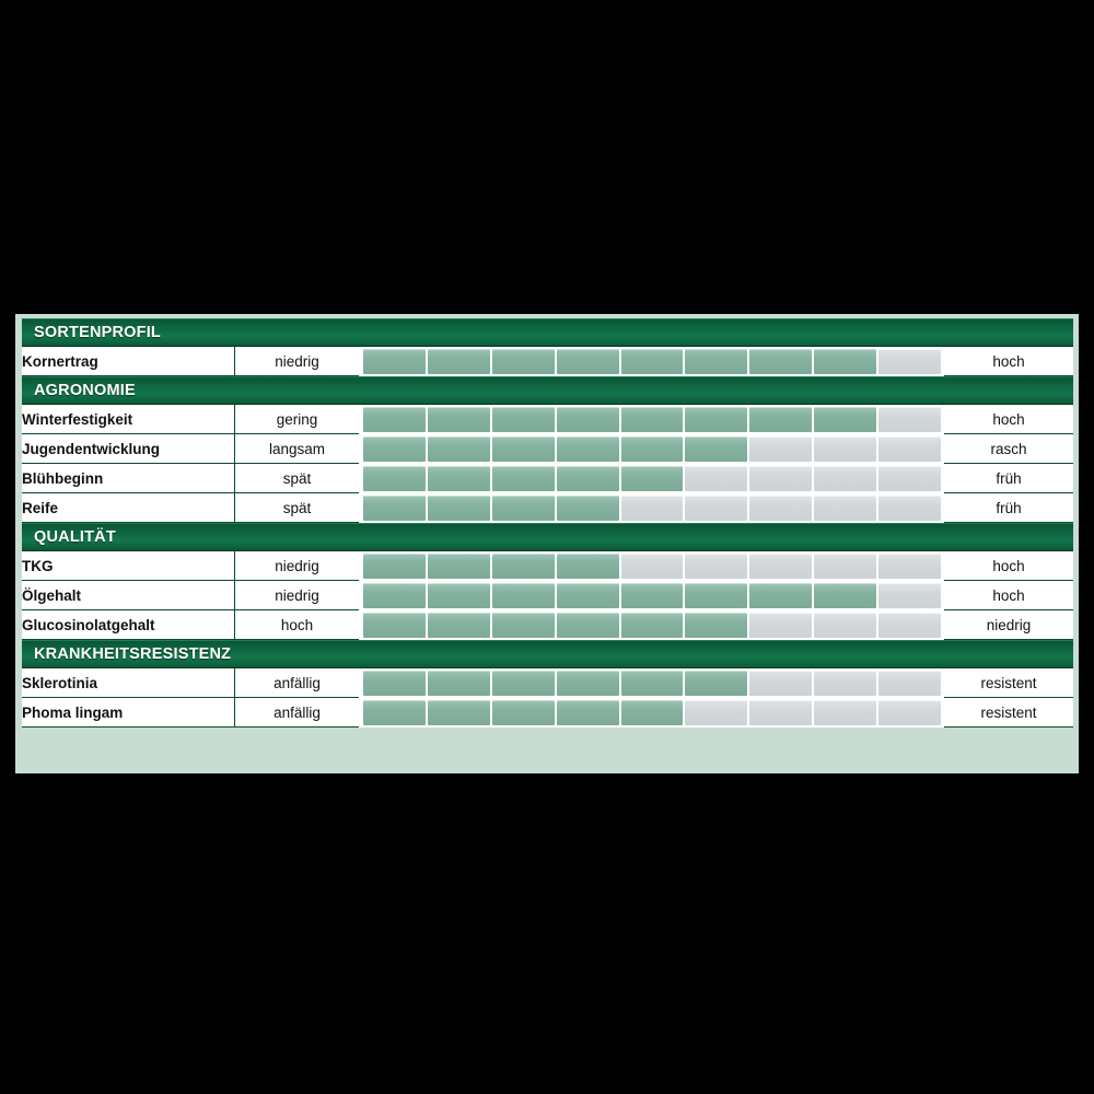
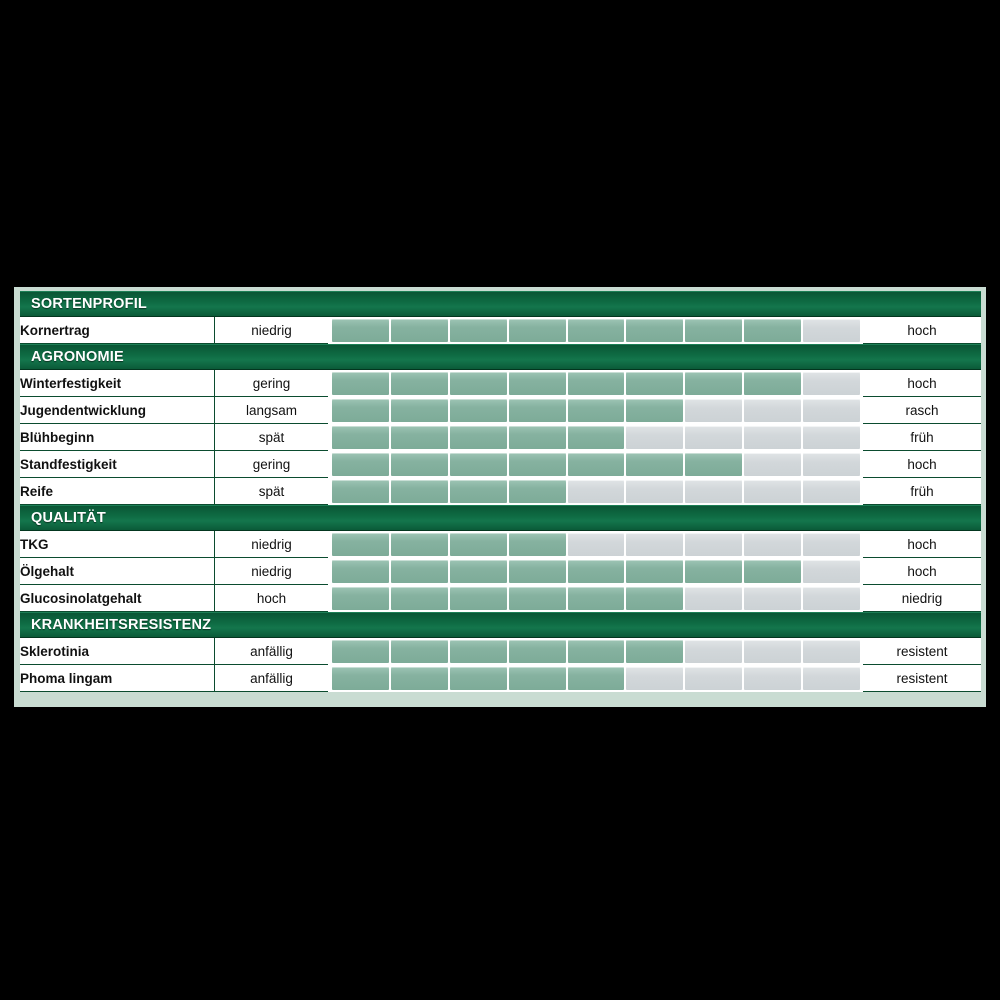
  SORTENPROFIL
  Kornertrag	niedrig		hoch
  AGRONOMIE
  Winterfestigkeit	gering		hoch
  Jugendentwicklung	langsam		rasch
  Blühbeginn	spät		früh
+ Standfestigkeit	gering		hoch
  Reife	spät		früh
  QUALITÄT
  TKG	niedrig		hoch
  Ölgehalt	niedrig		hoch
  Glucosinolatgehalt	hoch		niedrig
  KRANKHEITSRESISTENZ
  Sklerotinia	anfällig		resistent
  Phoma lingam	anfällig		resistent
